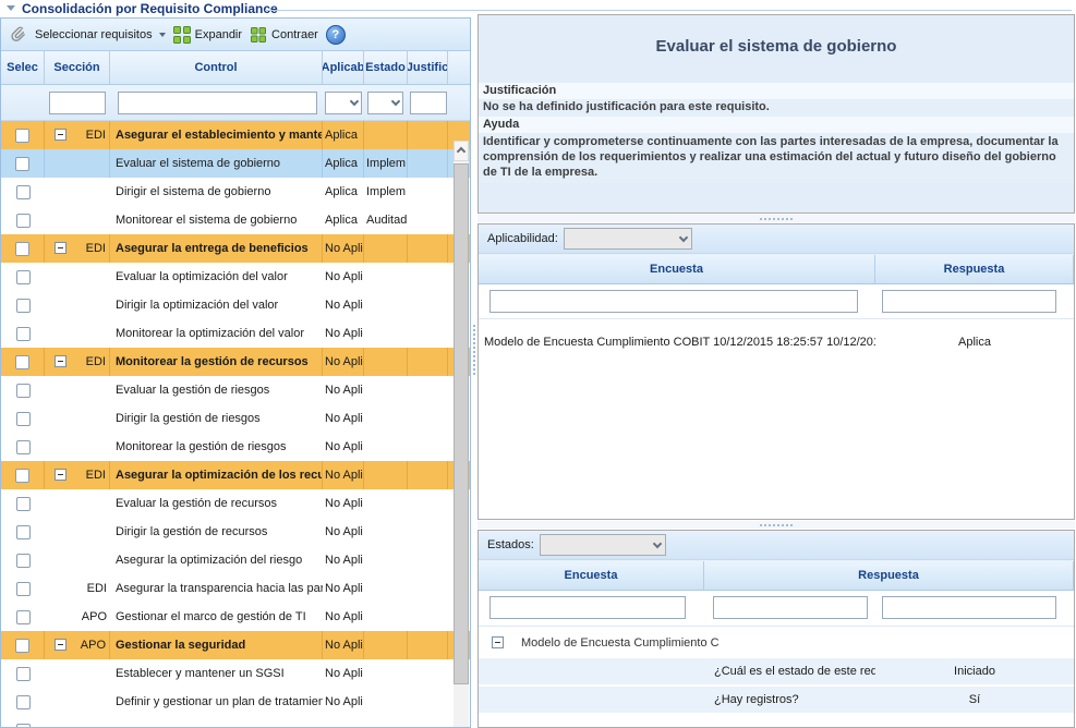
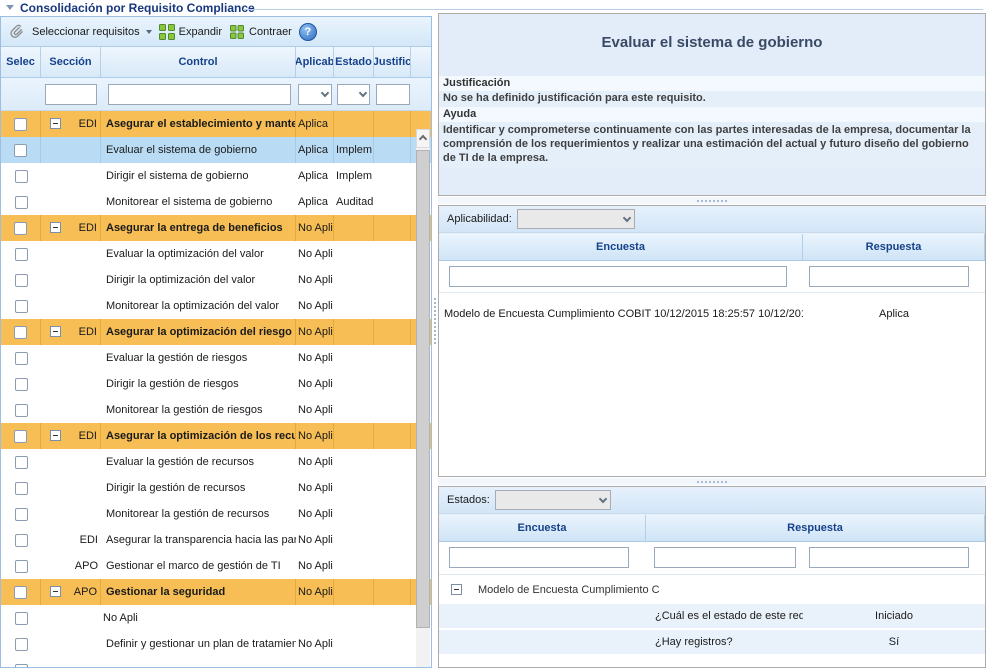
  Consolidación por Requisito Compliance
  Seleccionar requisitos
  Expandir
  Contraer
  ?
  Selec
  Sección
  Control
  Aplicab
  Estado
  Justific
  EDI
  Asegurar el establecimiento y mante
  Aplica
  Evaluar el sistema de gobierno
  Aplica
  Implem
  Dirigir el sistema de gobierno
  Aplica
  Implem
  Monitorear el sistema de gobierno
  Aplica
  Auditad
  EDI
  Asegurar la entrega de beneficios
  No Apli
  Evaluar la optimización del valor
  No Apli
  Dirigir la optimización del valor
  No Apli
  Monitorear la optimización del valor
  No Apli
  EDI
- Monitorear la gestión de recursos
+ Asegurar la optimización del riesgo
  No Apli
  Evaluar la gestión de riesgos
  No Apli
  Dirigir la gestión de riesgos
  No Apli
  Monitorear la gestión de riesgos
  No Apli
  EDI
  Asegurar la optimización de los recu
  No Apli
  Evaluar la gestión de recursos
  No Apli
  Dirigir la gestión de recursos
  No Apli
- Asegurar la optimización del riesgo
+ Monitorear la gestión de recursos
  No Apli
  EDI
  Asegurar la transparencia hacia las par
  No Apli
  APO
  Gestionar el marco de gestión de TI
  No Apli
  APO
  Gestionar la seguridad
  No Apli
- Establecer y mantener un SGSI
  No Apli
  Definir y gestionar un plan de tratamien
  No Apli
  Evaluar el sistema de gobierno
  Justificación
  No se ha definido justificación para este requisito.
  Ayuda
  Identificar y comprometerse continuamente con las partes interesadas de la empresa, documentar la comprensión de los requerimientos y realizar una estimación del actual y futuro diseño del gobierno de TI de la empresa.
  Aplicabilidad:
  Encuesta
  Respuesta
  Modelo de Encuesta Cumplimiento COBIT 10/12/2015 18:25:57 10/12/20
  Aplica
  Estados:
  Encuesta
  Respuesta
  Modelo de Encuesta Cumplimiento C
  ¿Cuál es el estado de este req
  Iniciado
  ¿Hay registros?
  Sí
